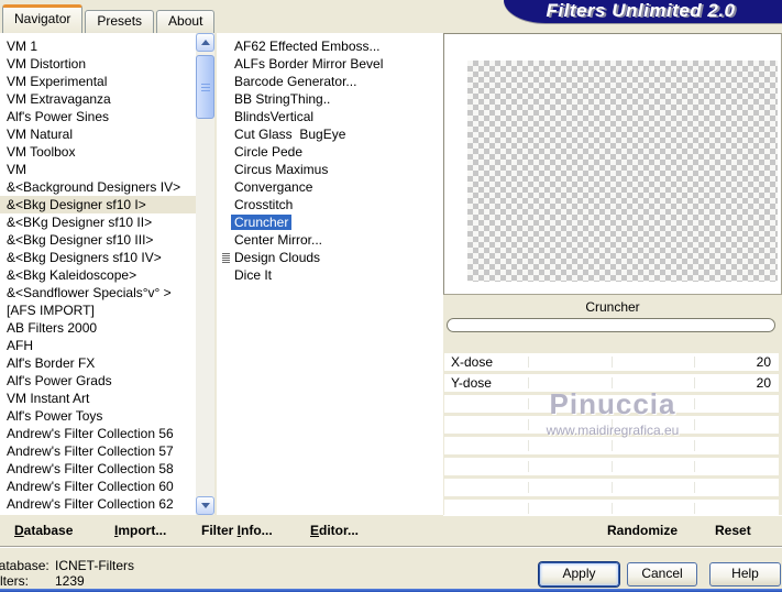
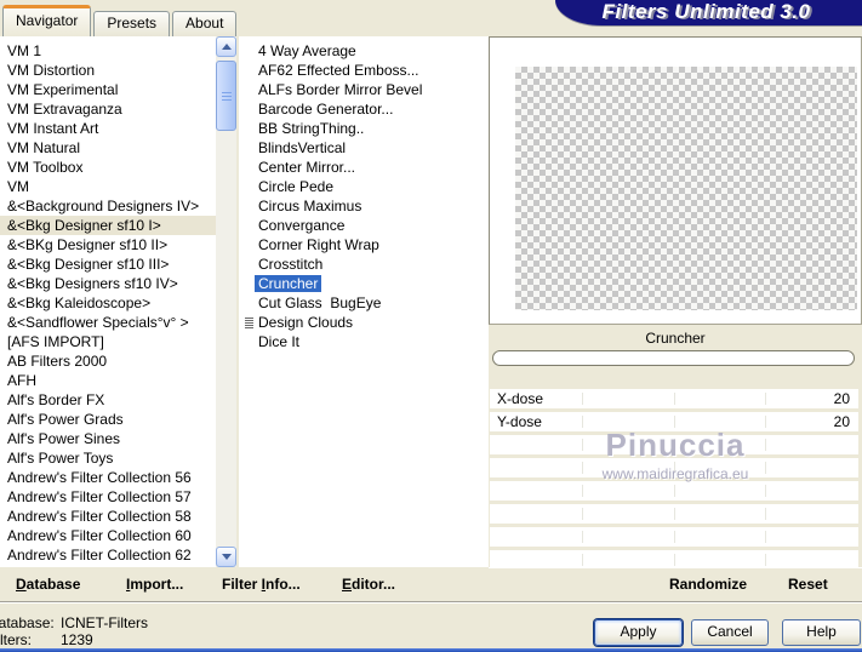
  Navigator
  Presets
  About
- Filters Unlimited 2.0
+ Filters Unlimited 3.0
  VM 1
  VM Distortion
  VM Experimental
  VM Extravaganza
- Alf's Power Sines
+ VM Instant Art
  VM Natural
  VM Toolbox
  VM
  &<Background Designers IV>
  &<Bkg Designer sf10 I>
  &<BKg Designer sf10 II>
  &<Bkg Designer sf10 III>
  &<Bkg Designers sf10 IV>
  &<Bkg Kaleidoscope>
  &<Sandflower Specials°v° >
  [AFS IMPORT]
  AB Filters 2000
  AFH
  Alf's Border FX
  Alf's Power Grads
- VM Instant Art
+ Alf's Power Sines
  Alf's Power Toys
  Andrew's Filter Collection 56
  Andrew's Filter Collection 57
  Andrew's Filter Collection 58
  Andrew's Filter Collection 60
  Andrew's Filter Collection 62
+ 4 Way Average
  AF62 Effected Emboss...
  ALFs Border Mirror Bevel
  Barcode Generator...
  BB StringThing..
  BlindsVertical
- Cut Glass BugEye
+ Center Mirror...
  Circle Pede
  Circus Maximus
  Convergance
+ Corner Right Wrap
  Crosstitch
  Cruncher
- Center Mirror...
+ Cut Glass BugEye
  Design Clouds
  Dice It
  Cruncher
  X-dose
  20
  Y-dose
  20
  Pinuccia
  www.maidiregrafica.eu
  Database
  Import...
  Filter Info...
  Editor...
  Randomize
  Reset
  atabase:
  ICNET-Filters
  lters:
  1239
  Apply
  Cancel
  Help
